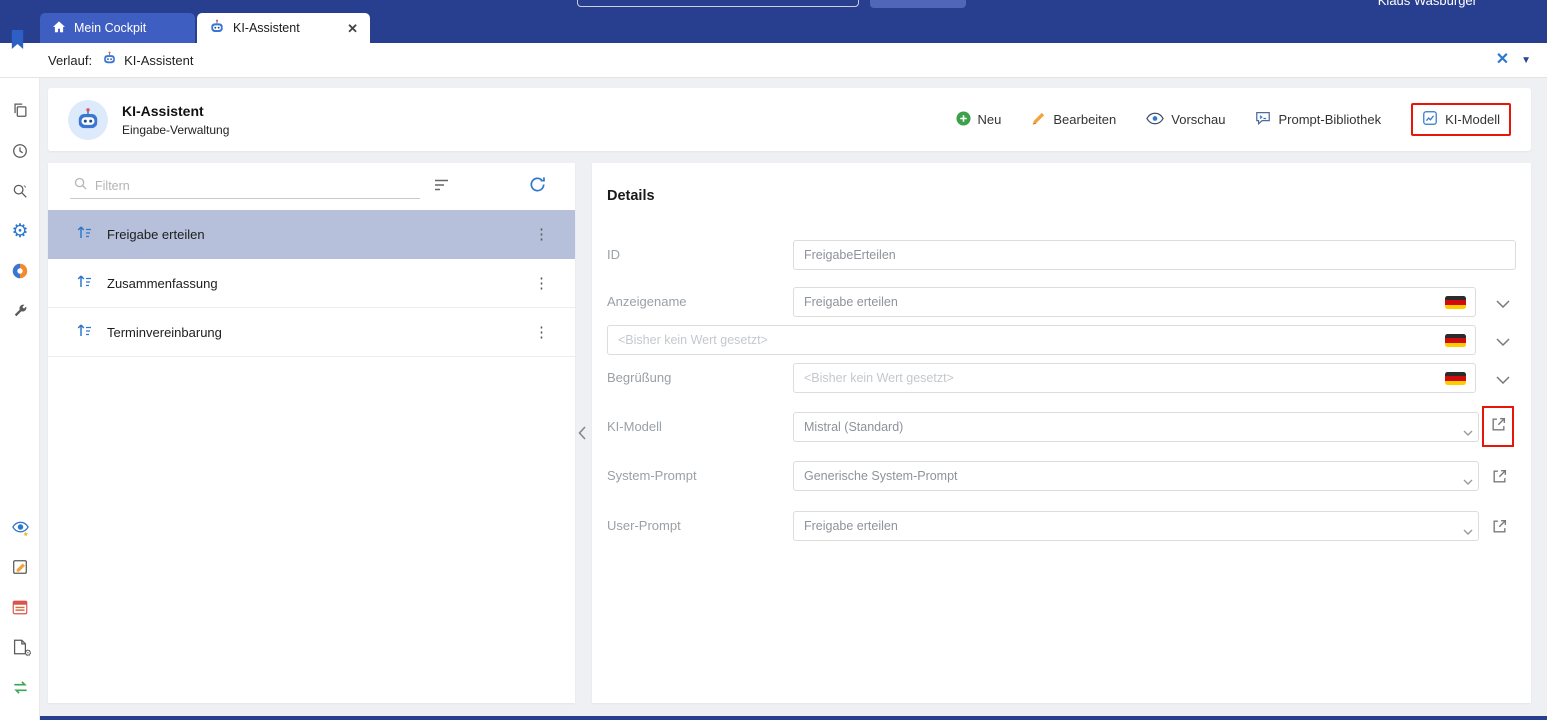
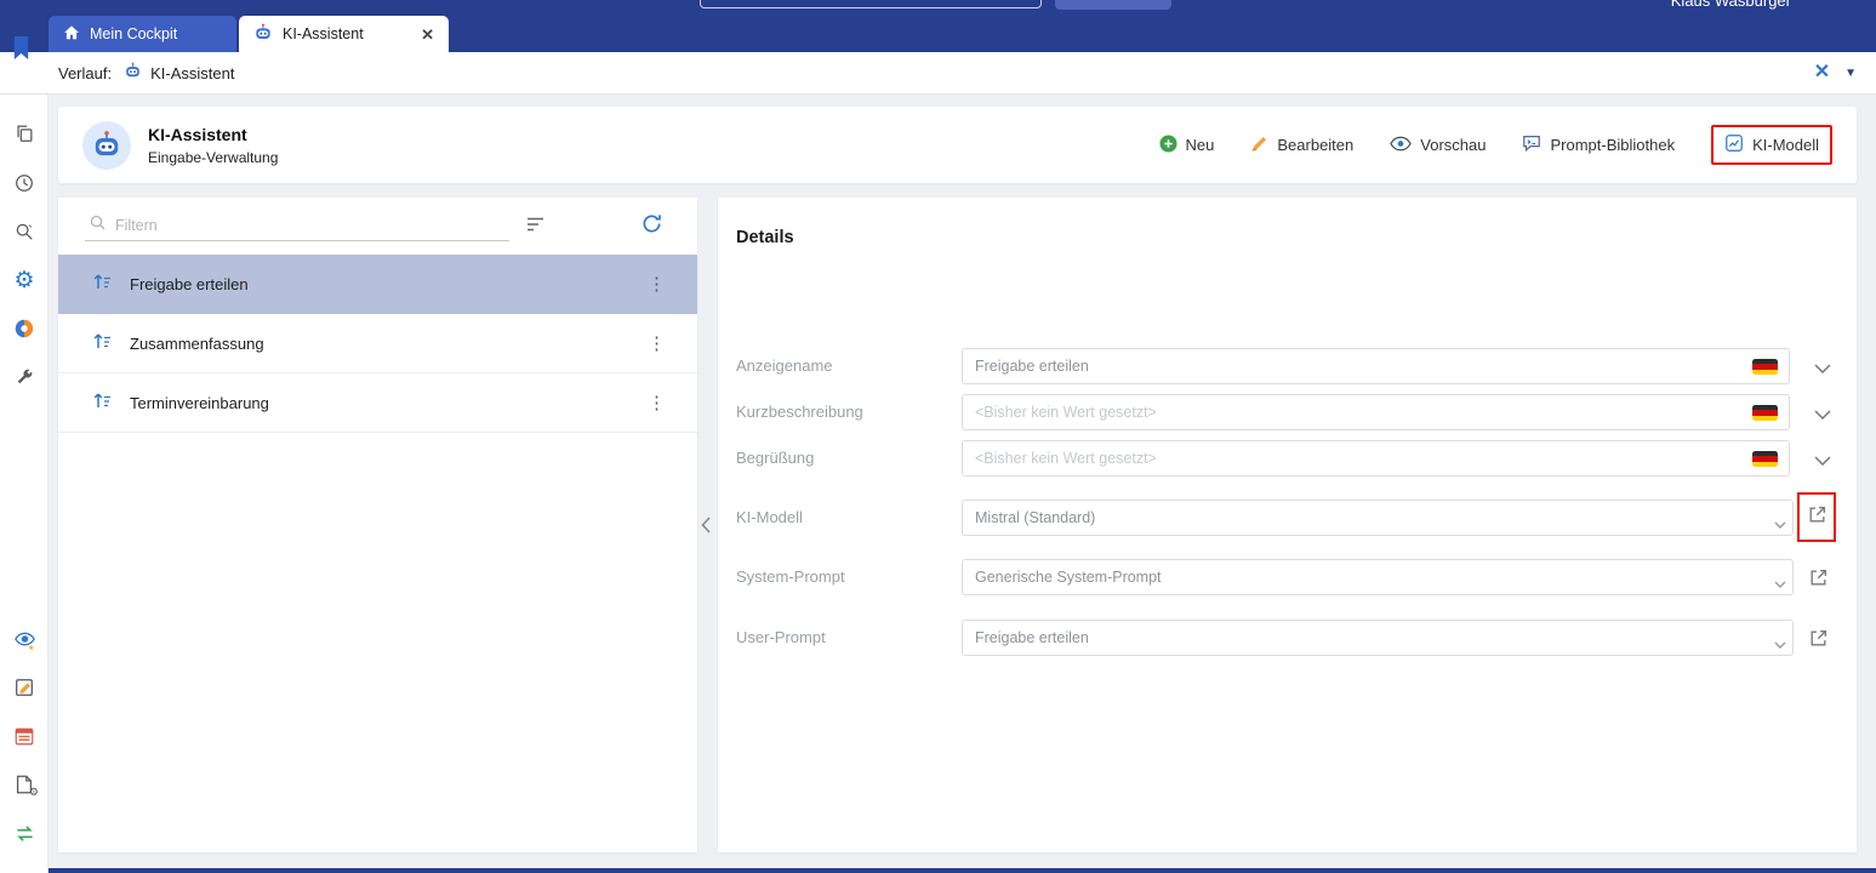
  Klaus Wasburger
  Mein Cockpit
  KI-Assistent
  ✕
  Verlauf:
  KI-Assistent
  ✕
  ▼
  ⚙
  ⚙
  KI-Assistent
  Eingabe-Verwaltung
  Neu
  Bearbeiten
  Vorschau
  Prompt-Bibliothek
  KI-Modell
  Filtern
  Freigabe erteilen
  ⋮
  Zusammenfassung
  ⋮
  Terminvereinbarung
  ⋮
  Details
- ID
- FreigabeErteilen
  Anzeigename
  Freigabe erteilen
+ Kurzbeschreibung
  <Bisher kein Wert gesetzt>
  Begrüßung
  <Bisher kein Wert gesetzt>
  KI-Modell
  Mistral (Standard)
  System-Prompt
  Generische System-Prompt
  User-Prompt
  Freigabe erteilen
